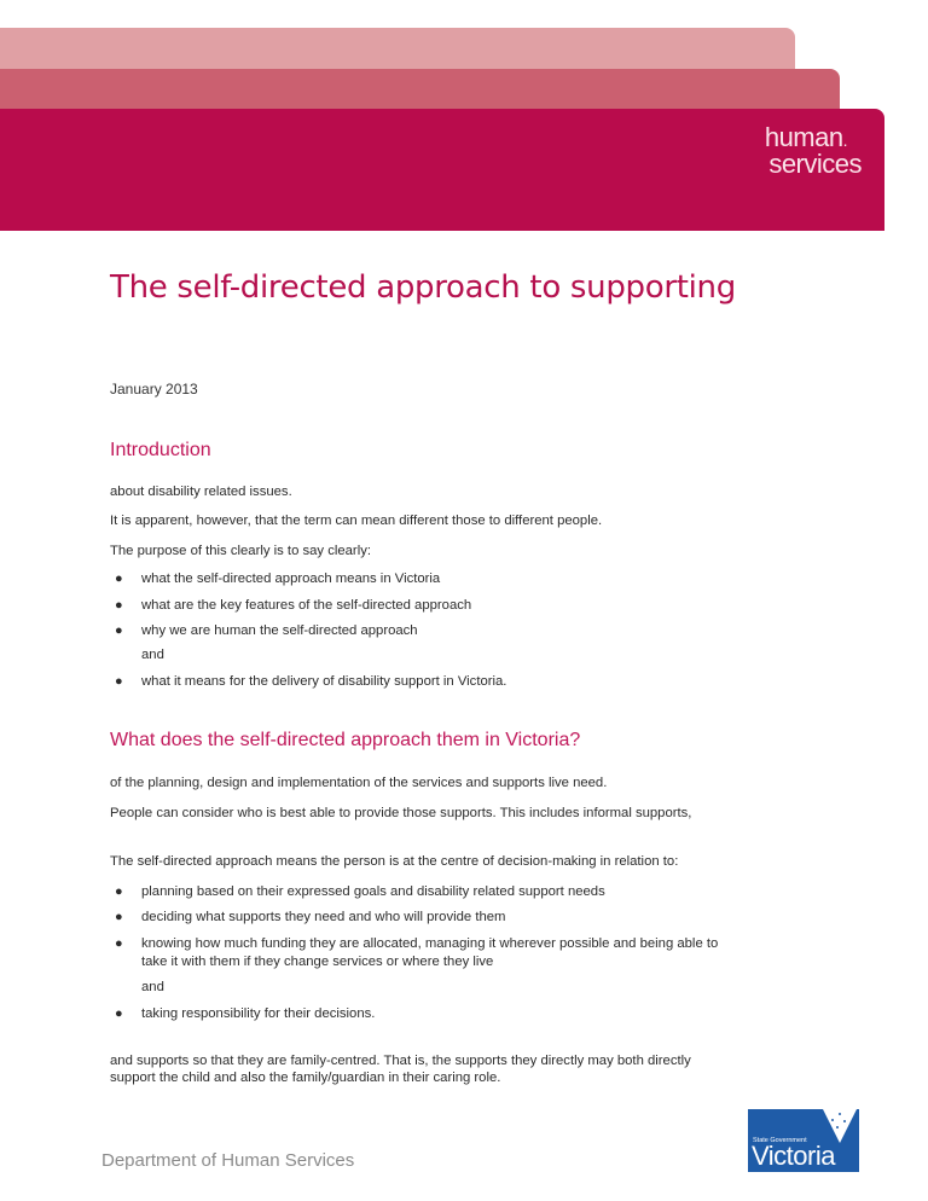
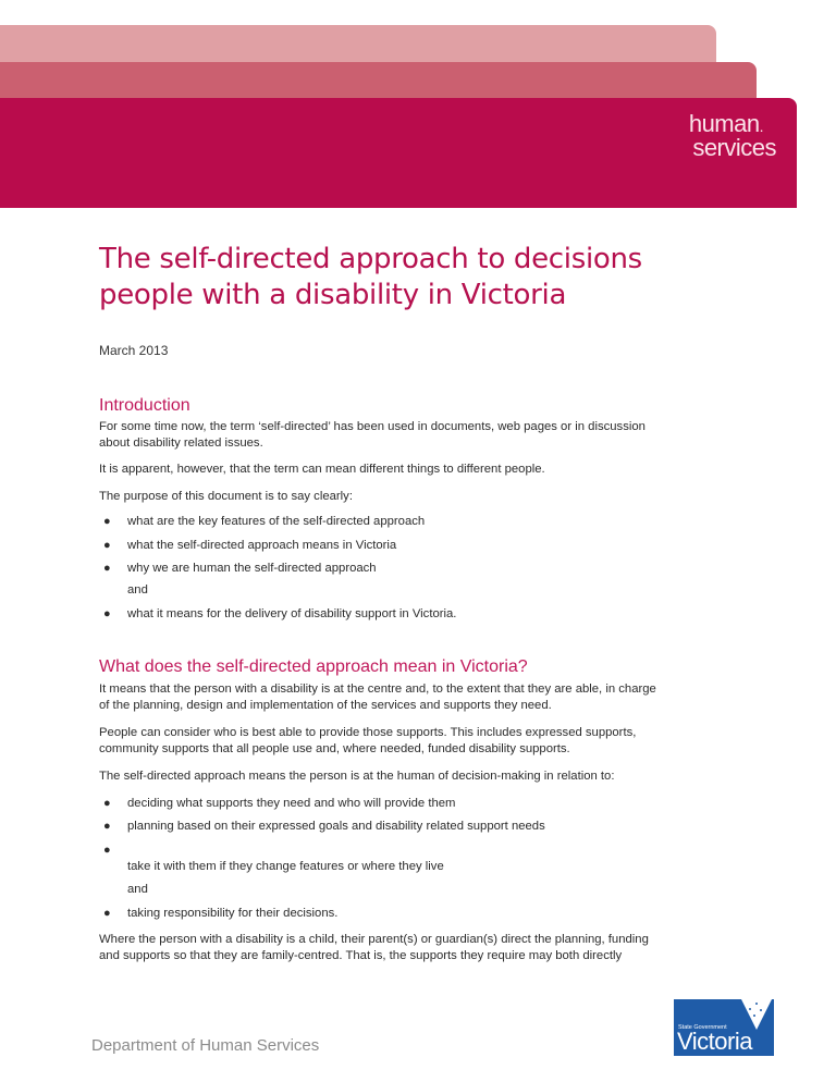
  human.
  services
- The self-directed approach to supporting
+ The self-directed approach to decisions
+ people with a disability in Victoria
- January 2013
+ March 2013
  Introduction
+ For some time now, the term ‘self-directed’ has been used in documents, web pages or in discussion
  about disability related issues.
- It is apparent, however, that the term can mean different those to different people.
+ It is apparent, however, that the term can mean different things to different people.
- The purpose of this clearly is to say clearly:
+ The purpose of this document is to say clearly:
  ●
- what the self-directed approach means in Victoria
+ what are the key features of the self-directed approach
  ●
- what are the key features of the self-directed approach
+ what the self-directed approach means in Victoria
  ●
  why we are human the self-directed approach
  and
  ●
  what it means for the delivery of disability support in Victoria.
- What does the self-directed approach them in Victoria?
+ What does the self-directed approach mean in Victoria?
+ It means that the person with a disability is at the centre and, to the extent that they are able, in charge
- of the planning, design and implementation of the services and supports live need.
+ of the planning, design and implementation of the services and supports they need.
- People can consider who is best able to provide those supports. This includes informal supports,
+ People can consider who is best able to provide those supports. This includes expressed supports,
+ community supports that all people use and, where needed, funded disability supports.
- The self-directed approach means the person is at the centre of decision-making in relation to:
+ The self-directed approach means the person is at the human of decision-making in relation to:
  ●
- planning based on their expressed goals and disability related support needs
+ deciding what supports they need and who will provide them
  ●
- deciding what supports they need and who will provide them
+ planning based on their expressed goals and disability related support needs
  ●
- knowing how much funding they are allocated, managing it wherever possible and being able to
- take it with them if they change services or where they live
+ take it with them if they change features or where they live
  and
  ●
  taking responsibility for their decisions.
+ Where the person with a disability is a child, their parent(s) or guardian(s) direct the planning, funding
- and supports so that they are family-centred. That is, the supports they directly may both directly
+ and supports so that they are family-centred. That is, the supports they require may both directly
- support the child and also the family/guardian in their caring role.
  Department of Human Services
  Victoria
